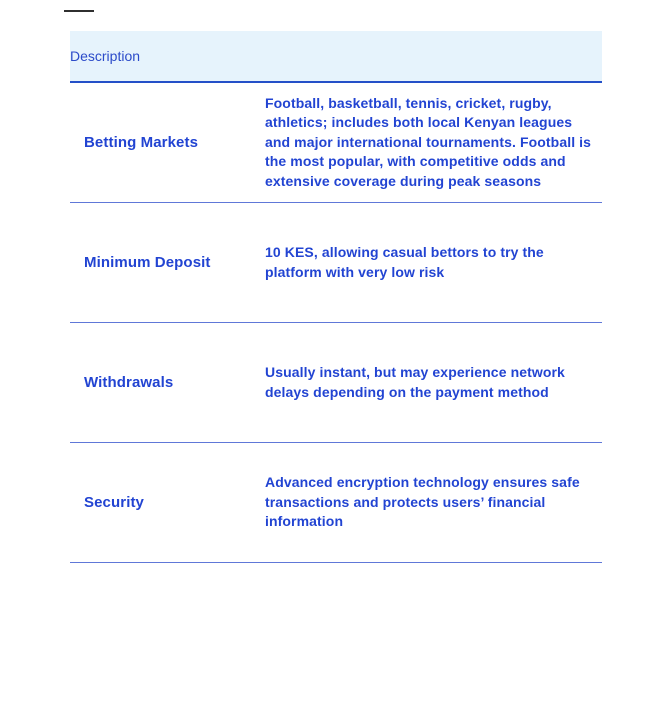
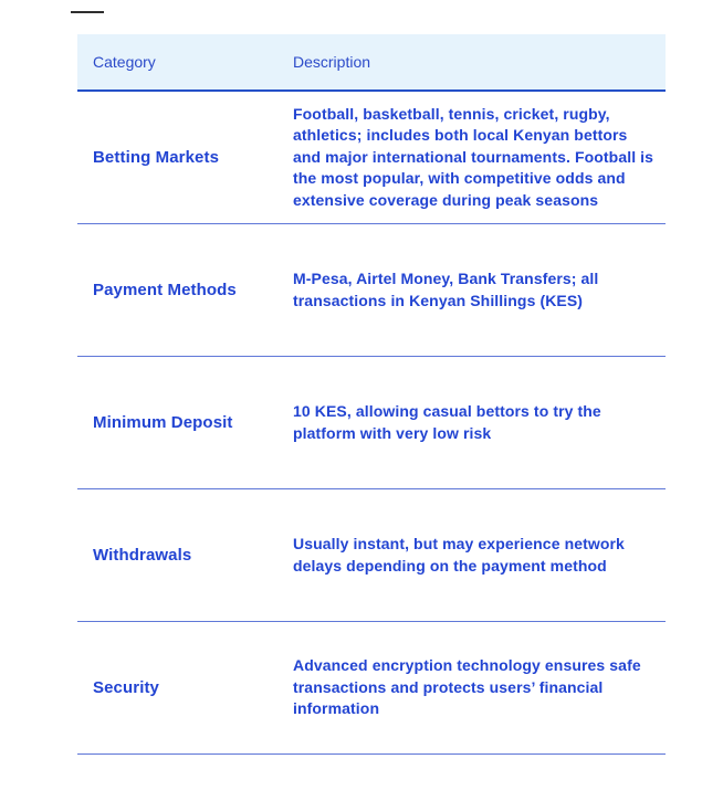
+ Category
  Description
  Betting Markets
- Football, basketball, tennis, cricket, rugby, athletics; includes both local Kenyan leagues and major international tournaments. Football is the most popular, with competitive odds and extensive coverage during peak seasons
+ Football, basketball, tennis, cricket, rugby, athletics; includes both local Kenyan bettors and major international tournaments. Football is the most popular, with competitive odds and extensive coverage during peak seasons
+ Payment Methods
+ M-Pesa, Airtel Money, Bank Transfers; all transactions in Kenyan Shillings (KES)
  Minimum Deposit
  10 KES, allowing casual bettors to try the platform with very low risk
  Withdrawals
  Usually instant, but may experience network delays depending on the payment method
  Security
  Advanced encryption technology ensures safe transactions and protects users’ financial information
